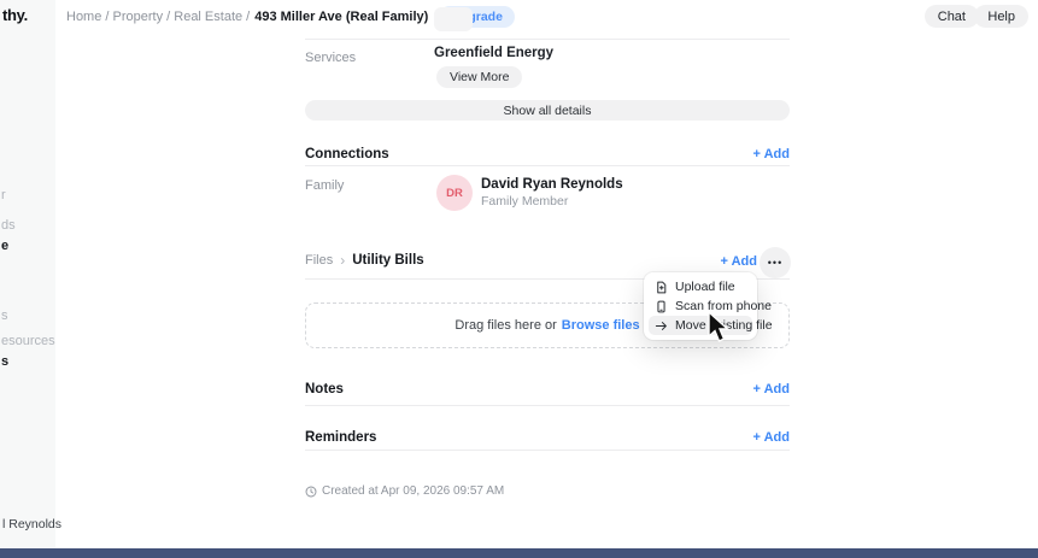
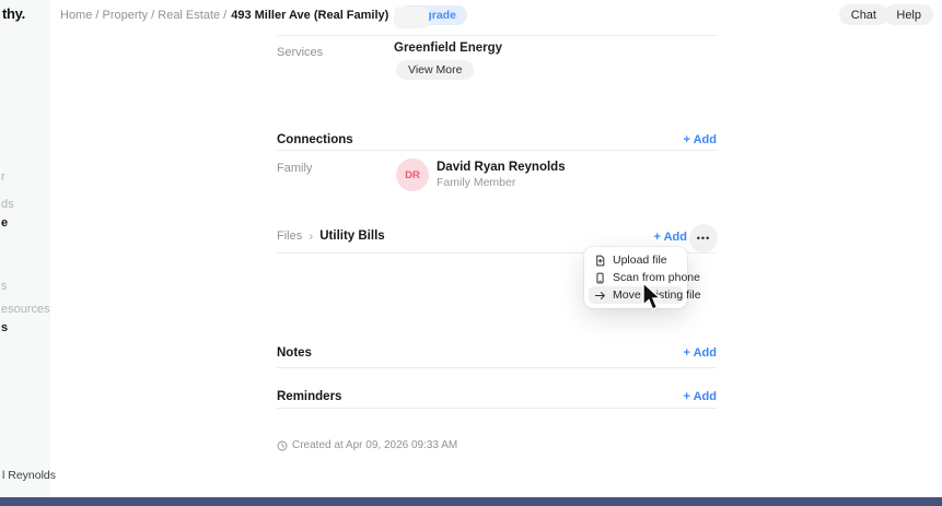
  thy.
  r
  ds
  e
  s
  esources
  s
  l Reynolds
  Home / Property / Real Estate /
  493 Miller Ave (Real Family)
  Chat
  Help
  Services
  Greenfield Energy
  View More
- Show all details
  Connections
  + Add
  Family
  DR
  David Ryan Reynolds
  Family Member
  Files
  ›
  Utility Bills
  + Add
  •••
- Drag files here or
- Browse files
  Upload file
  Scan from phone
  Movesting file
  Notes
  + Add
  Reminders
  + Add
- Created at Apr 09, 2026 09:57 AM
+ Created at Apr 09, 2026 09:33 AM
